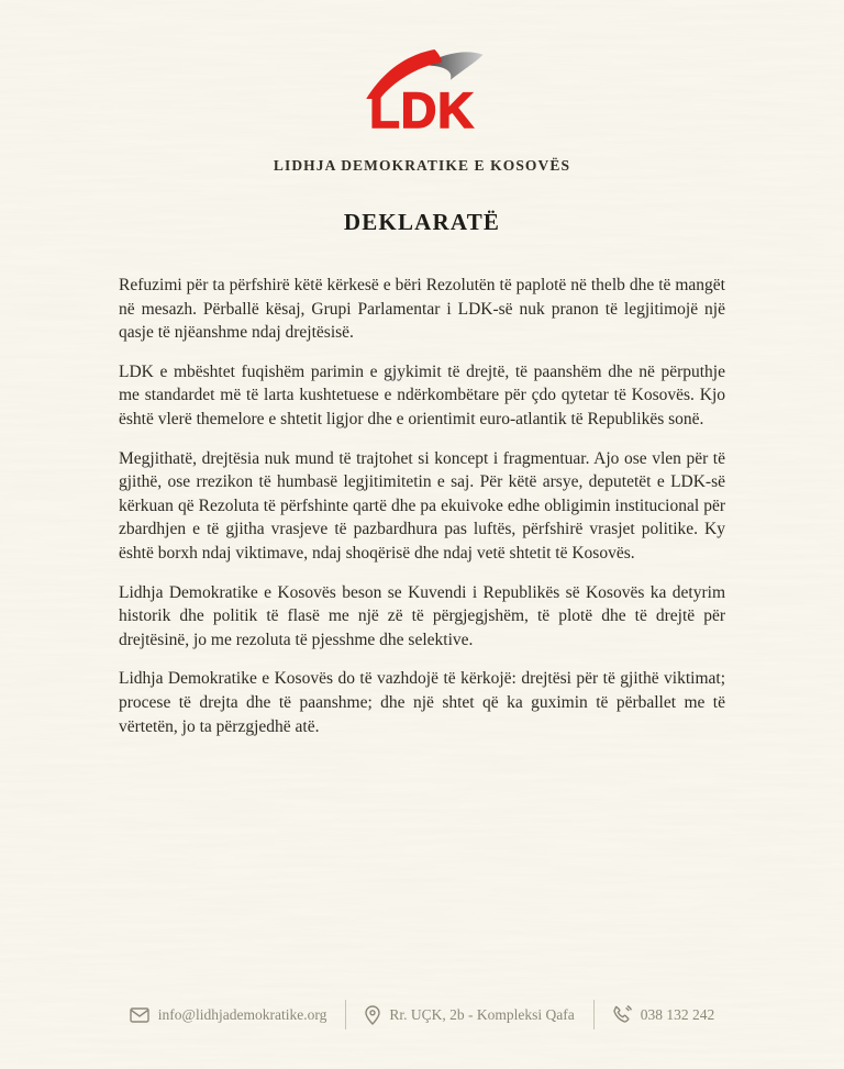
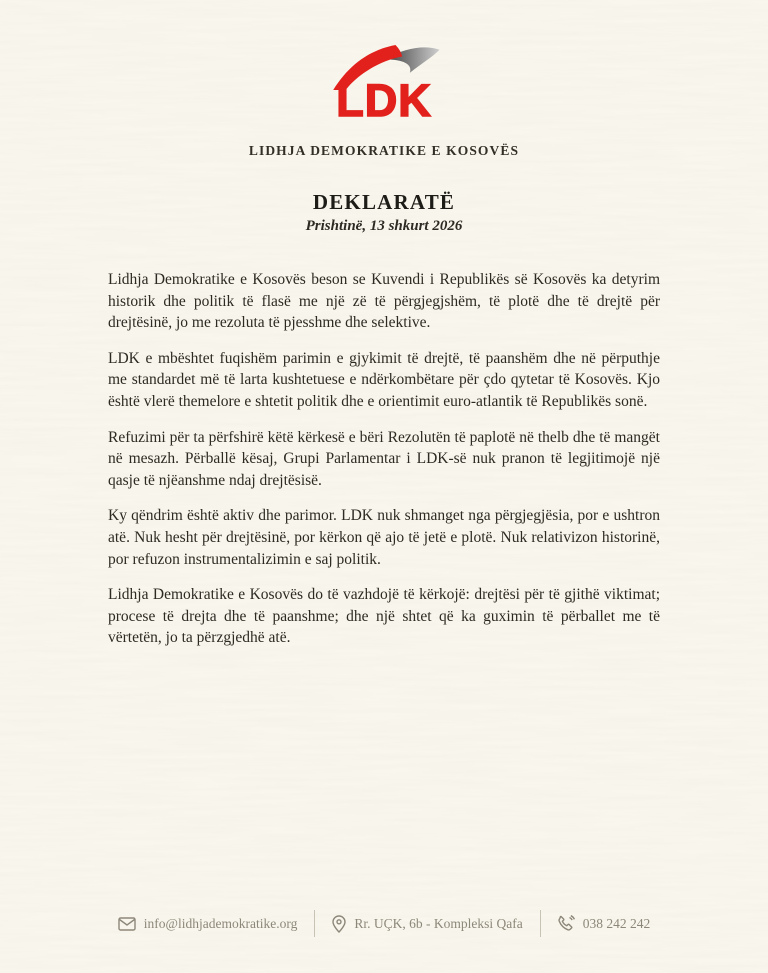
  LDK
  LIDHJA DEMOKRATIKE E KOSOVËS
  DEKLARATË
+ Prishtinë, 13 shkurt 2026
- Refuzimi për ta përfshirë këtë kërkesë e bëri Rezolutën të paplotë në thelb dhe të mangët në mesazh. Përballë kësaj, Grupi Parlamentar i LDK-së nuk pranon të legjitimojë një qasje të njëanshme ndaj drejtësisë.
+ Lidhja Demokratike e Kosovës beson se Kuvendi i Republikës së Kosovës ka detyrim historik dhe politik të flasë me një zë të përgjegjshëm, të plotë dhe të drejtë për drejtësinë, jo me rezoluta të pjesshme dhe selektive.
- LDK e mbështet fuqishëm parimin e gjykimit të drejtë, të paanshëm dhe në përputhje me standardet më të larta kushtetuese e ndërkombëtare për çdo qytetar të Kosovës. Kjo është vlerë themelore e shtetit ligjor dhe e orientimit euro-atlantik të Republikës sonë.
+ LDK e mbështet fuqishëm parimin e gjykimit të drejtë, të paanshëm dhe në përputhje me standardet më të larta kushtetuese e ndërkombëtare për çdo qytetar të Kosovës. Kjo është vlerë themelore e shtetit politik dhe e orientimit euro-atlantik të Republikës sonë.
- Megjithatë, drejtësia nuk mund të trajtohet si koncept i fragmentuar. Ajo ose vlen për të gjithë, ose rrezikon të humbasë legjitimitetin e saj. Për këtë arsye, deputetët e LDK-së kërkuan që Rezoluta të përfshinte qartë dhe pa ekuivoke edhe obligimin institucional për zbardhjen e të gjitha vrasjeve të pazbardhura pas luftës, përfshirë vrasjet politike. Ky është borxh ndaj viktimave, ndaj shoqërisë dhe ndaj vetë shtetit të Kosovës.
- Lidhja Demokratike e Kosovës beson se Kuvendi i Republikës së Kosovës ka detyrim historik dhe politik të flasë me një zë të përgjegjshëm, të plotë dhe të drejtë për drejtësinë, jo me rezoluta të pjesshme dhe selektive.
+ Refuzimi për ta përfshirë këtë kërkesë e bëri Rezolutën të paplotë në thelb dhe të mangët në mesazh. Përballë kësaj, Grupi Parlamentar i LDK-së nuk pranon të legjitimojë një qasje të njëanshme ndaj drejtësisë.
+ Ky qëndrim është aktiv dhe parimor. LDK nuk shmanget nga përgjegjësia, por e ushtron atë. Nuk hesht për drejtësinë, por kërkon që ajo të jetë e plotë. Nuk relativizon historinë, por refuzon instrumentalizimin e saj politik.
  Lidhja Demokratike e Kosovës do të vazhdojë të kërkojë: drejtësi për të gjithë viktimat; procese të drejta dhe të paanshme; dhe një shtet që ka guximin të përballet me të vërtetën, jo ta përzgjedhë atë.
  info@lidhjademokratike.org
- Rr. UÇK, 2b - Kompleksi Qafa
+ Rr. UÇK, 6b - Kompleksi Qafa
- 038 132 242
+ 038 242 242
